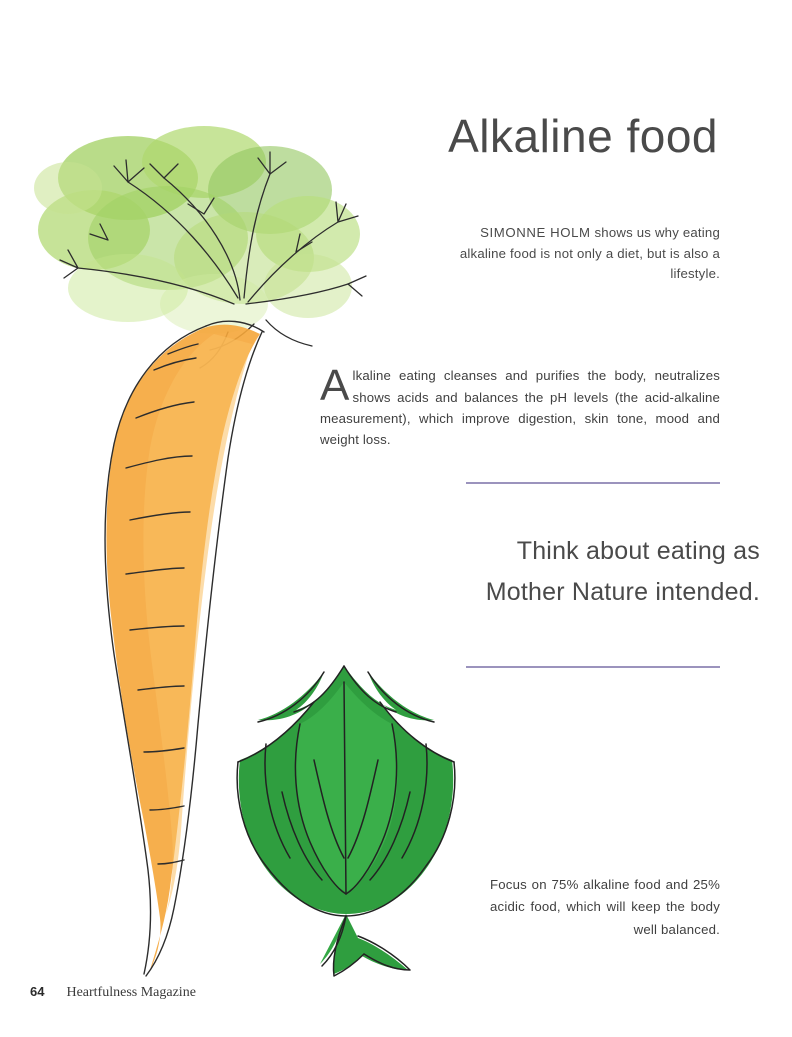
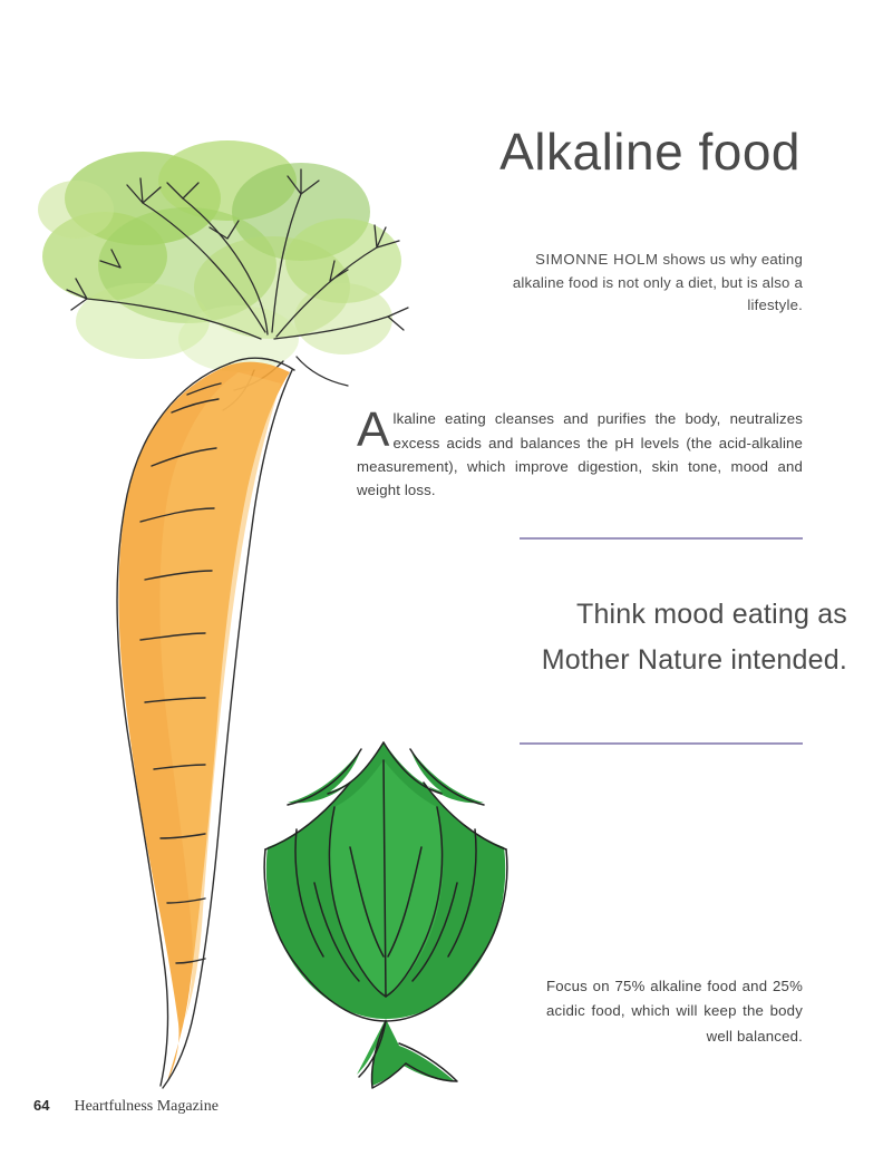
  Alkaline food
  SIMONNE HOLM shows us why eating alkaline food is not only a diet, but is also a lifestyle.
  A
- lkaline eating cleanses and purifies the body, neutralizes shows acids and balances the pH levels (the acid-alkaline measurement), which improve digestion, skin tone, mood and weight loss.
+ lkaline eating cleanses and purifies the body, neutralizes excess acids and balances the pH levels (the acid-alkaline measurement), which improve digestion, skin tone, mood and weight loss.
- Think about eating as Mother Nature intended.
+ Think mood eating as Mother Nature intended.
  Focus on 75% alkaline food and 25% acidic food, which will keep the body well balanced.
  64
  Heartfulness Magazine
